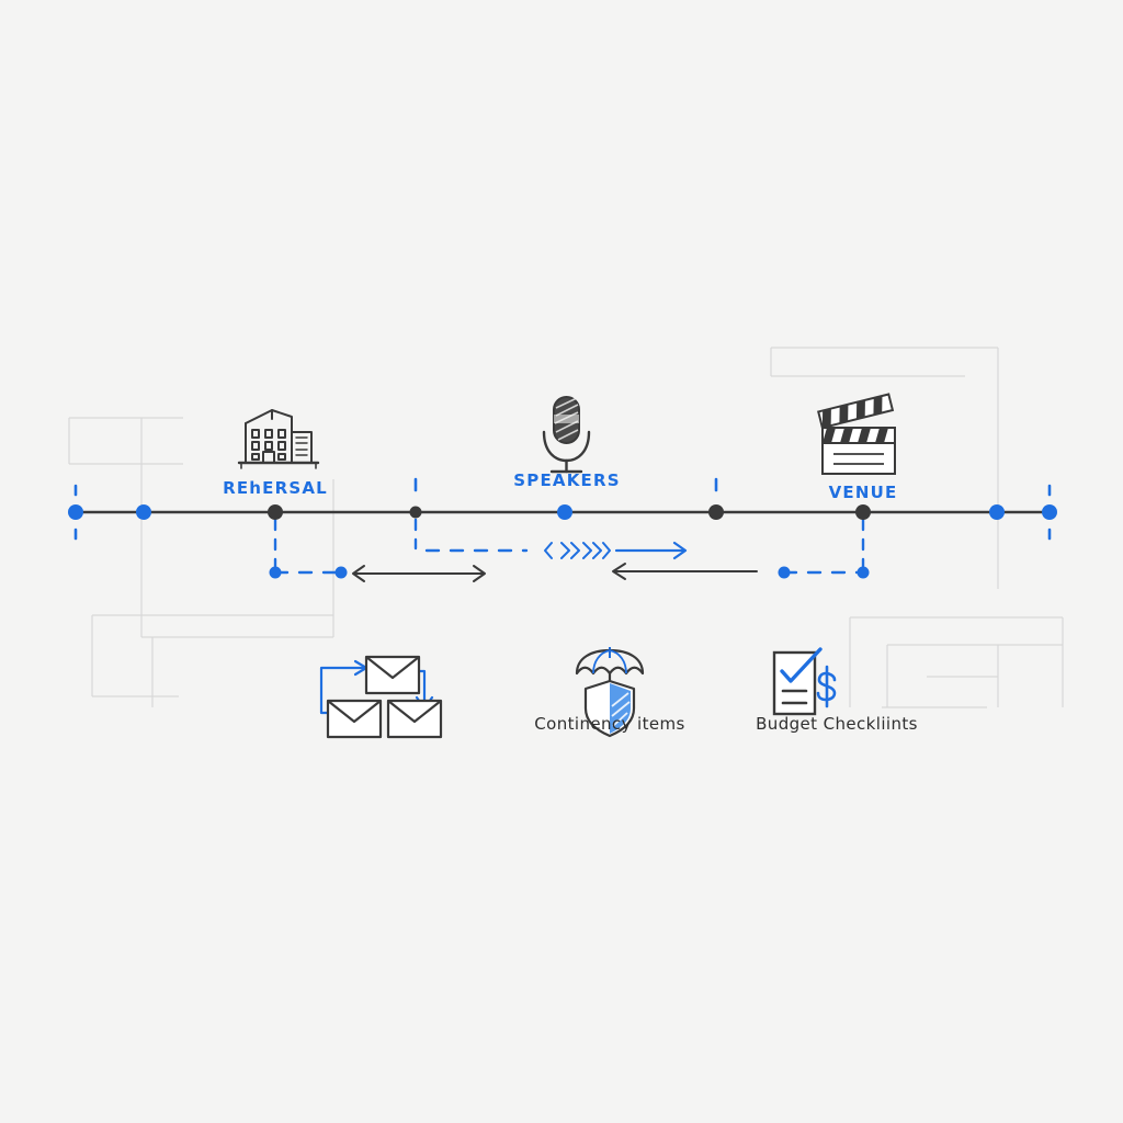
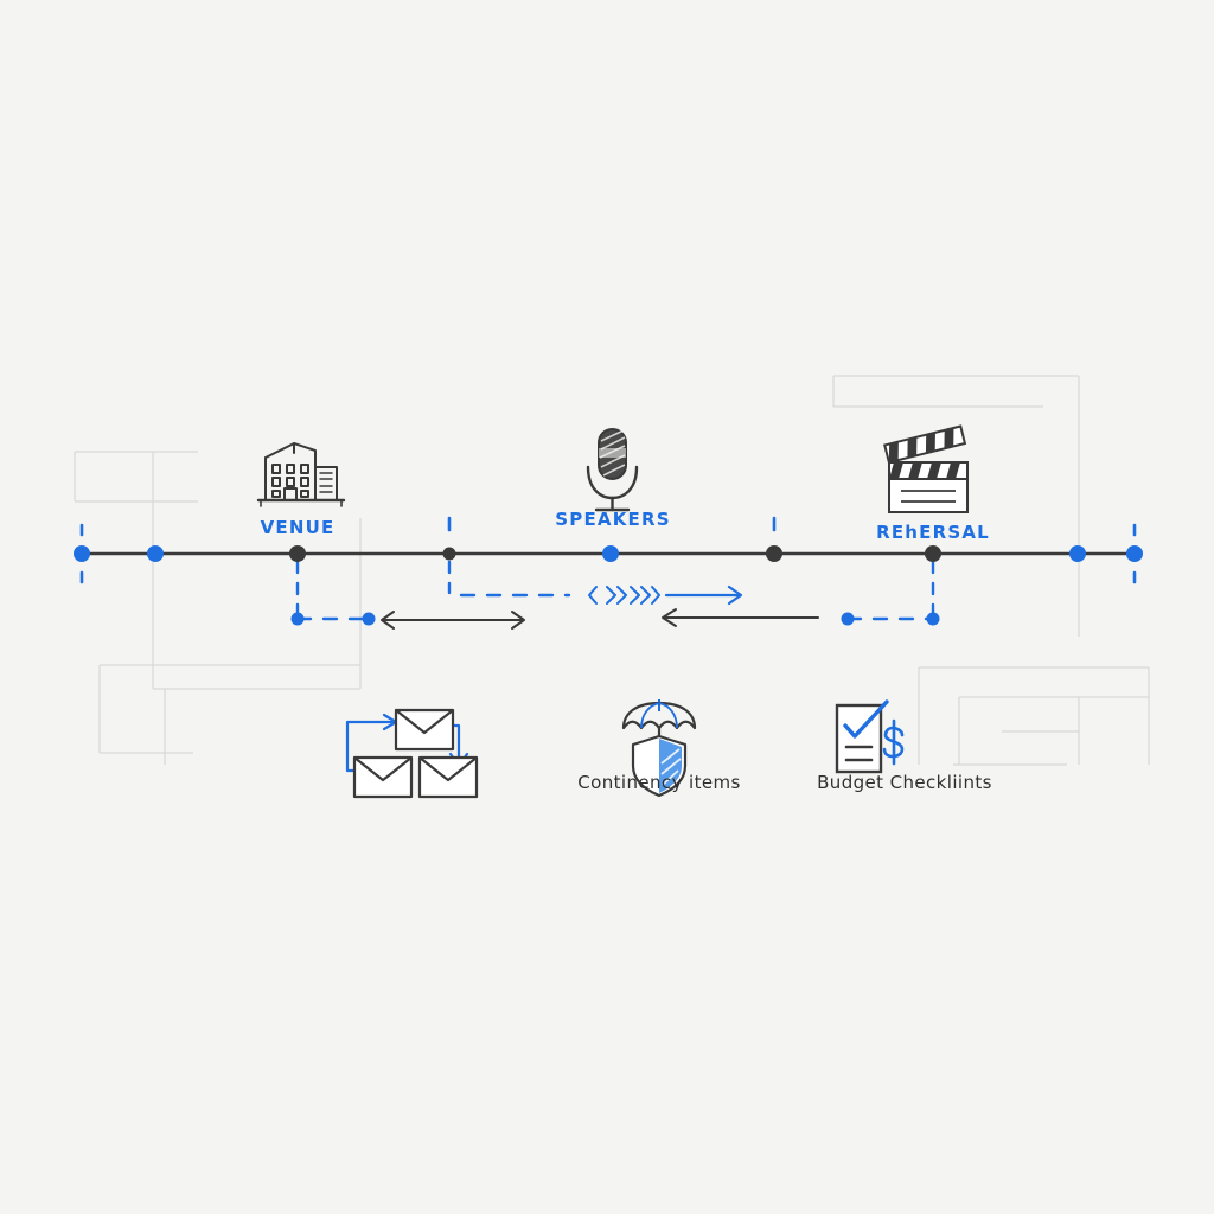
- REhERSAL
+ VENUE
  SPEAKERS
- VENUE
+ REhERSAL
  Continency items
  Budget Checkliints
